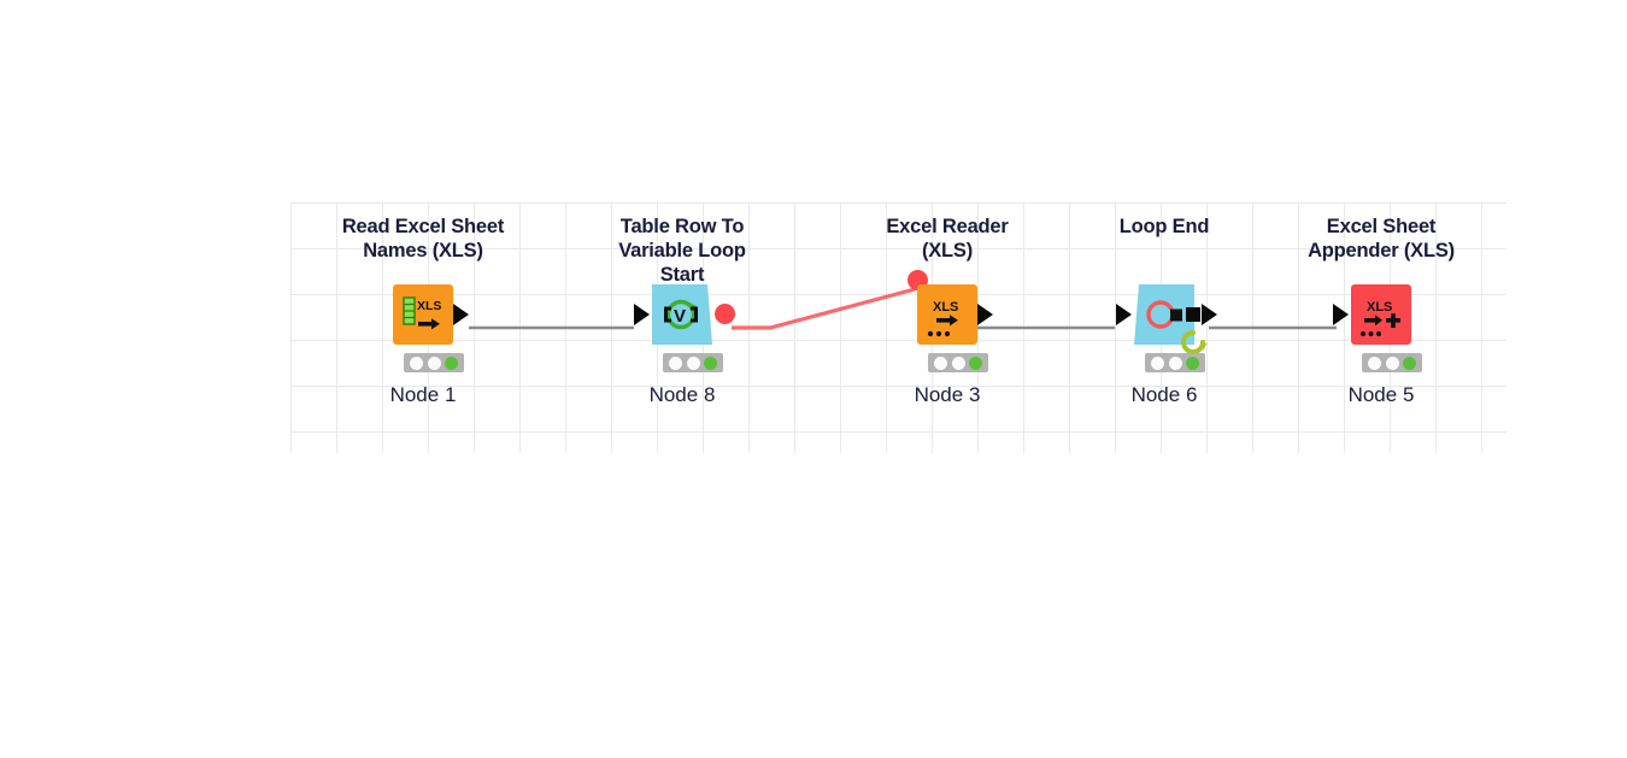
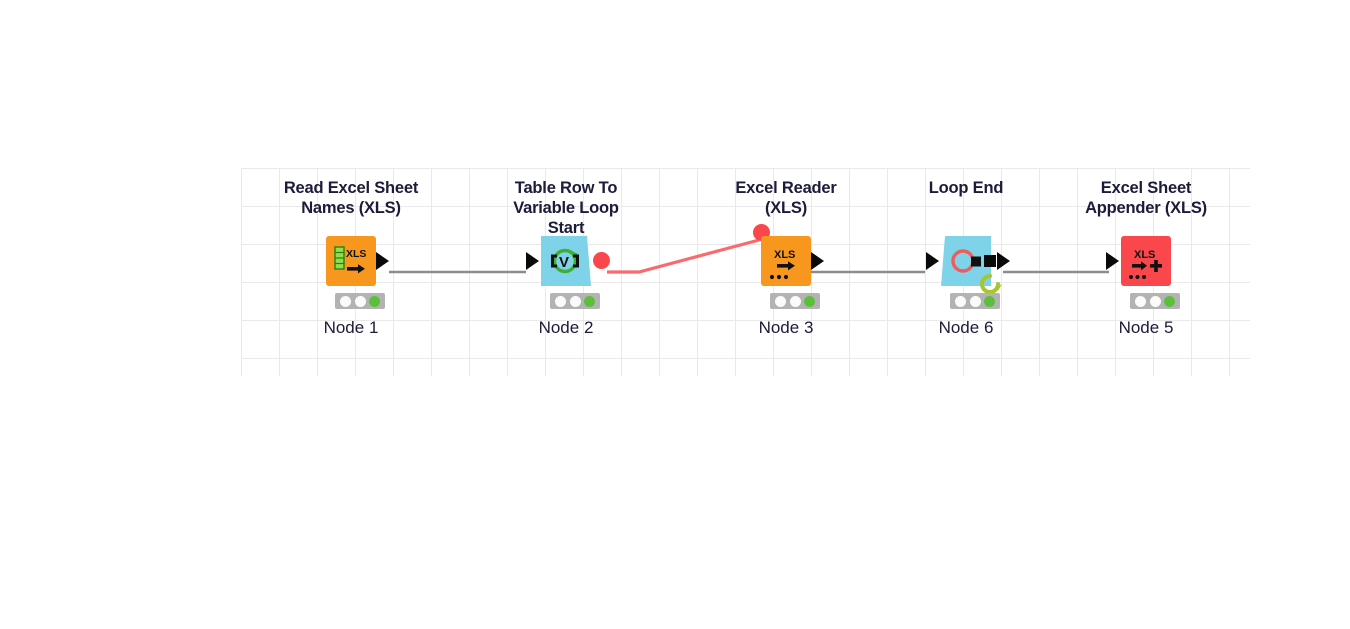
  Read Excel Sheet
  Names (XLS)
  XLS
  Node 1
  Table Row To
  Variable Loop Start
  V
- Node 8
+ Node 2
  Excel Reader (XLS)
  XLS
  Node 3
  Loop End
  Node 6
  Excel Sheet
  Appender (XLS)
  XLS
  Node 5
